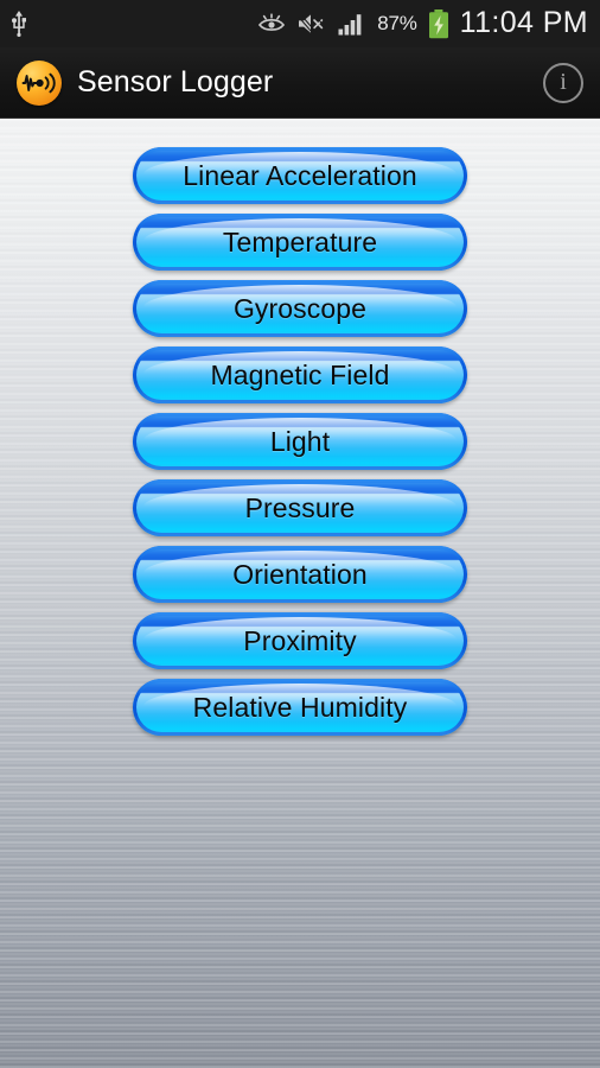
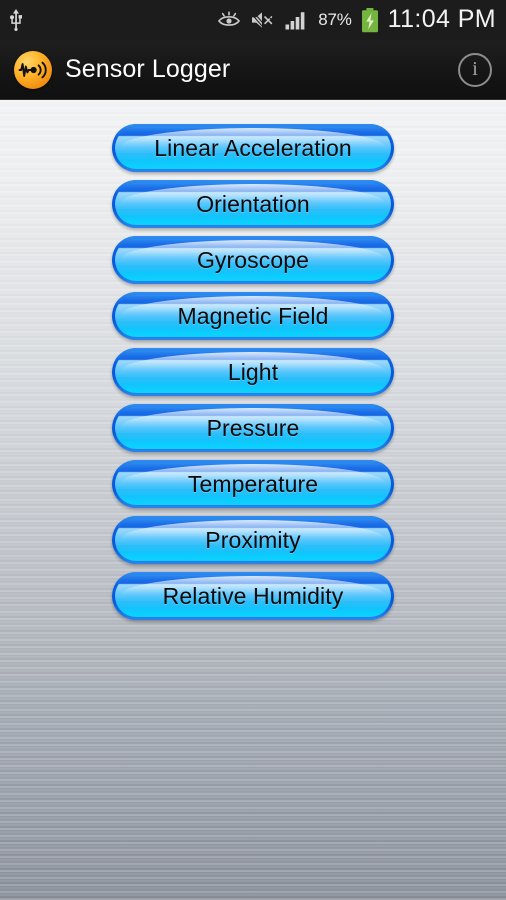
  87%
  11:04 PM
  Sensor Logger
  i
  Linear Acceleration
- Temperature
+ Orientation
  Gyroscope
  Magnetic Field
  Light
  Pressure
- Orientation
+ Temperature
  Proximity
  Relative Humidity
